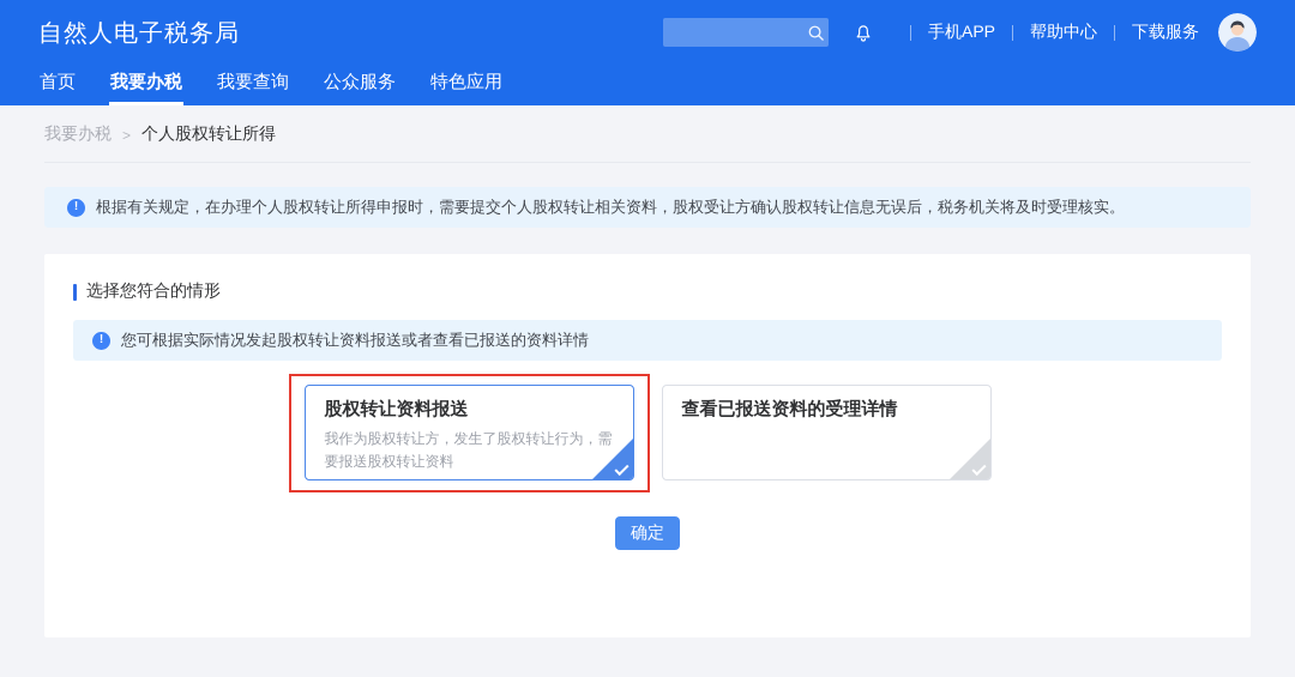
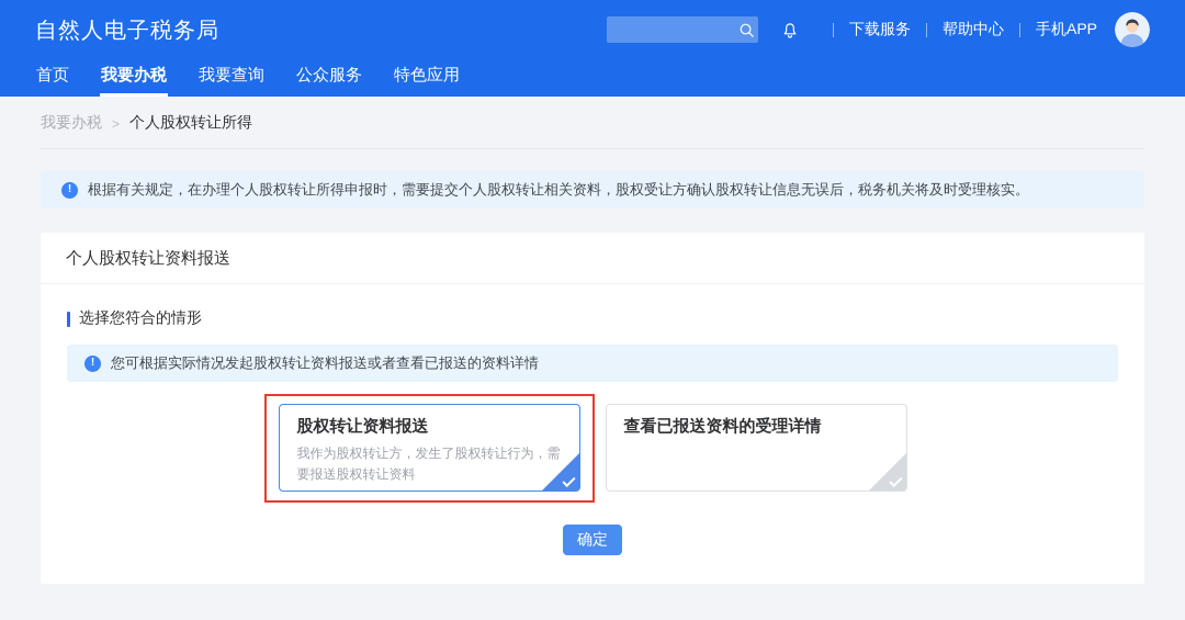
  自然人电子税务局
- 手机APP
+ 下载服务
  帮助中心
- 下载服务
+ 手机APP
  首页
  我要办税
  我要查询
  公众服务
  特色应用
  我要办税
  >
  个人股权转让所得
  !
  根据有关规定，在办理个人股权转让所得申报时，需要提交个人股权转让相关资料，股权受让方确认股权转让信息无误后，税务机关将及时受理核实。
+ 个人股权转让资料报送
  选择您符合的情形
  !
  您可根据实际情况发起股权转让资料报送或者查看已报送的资料详情
  股权转让资料报送
  我作为股权转让方，发生了股权转让行为，需要报送股权转让资料
  查看已报送资料的受理详情
  确定
